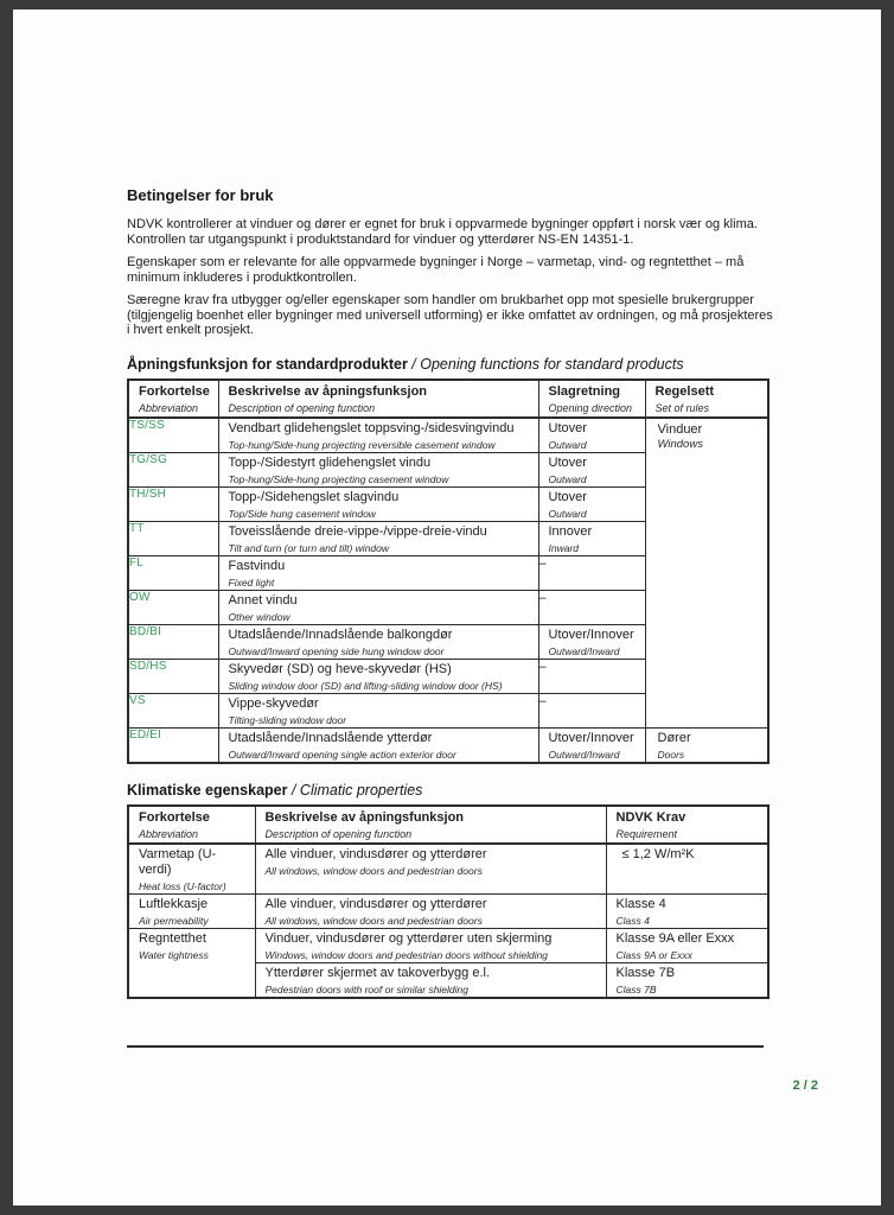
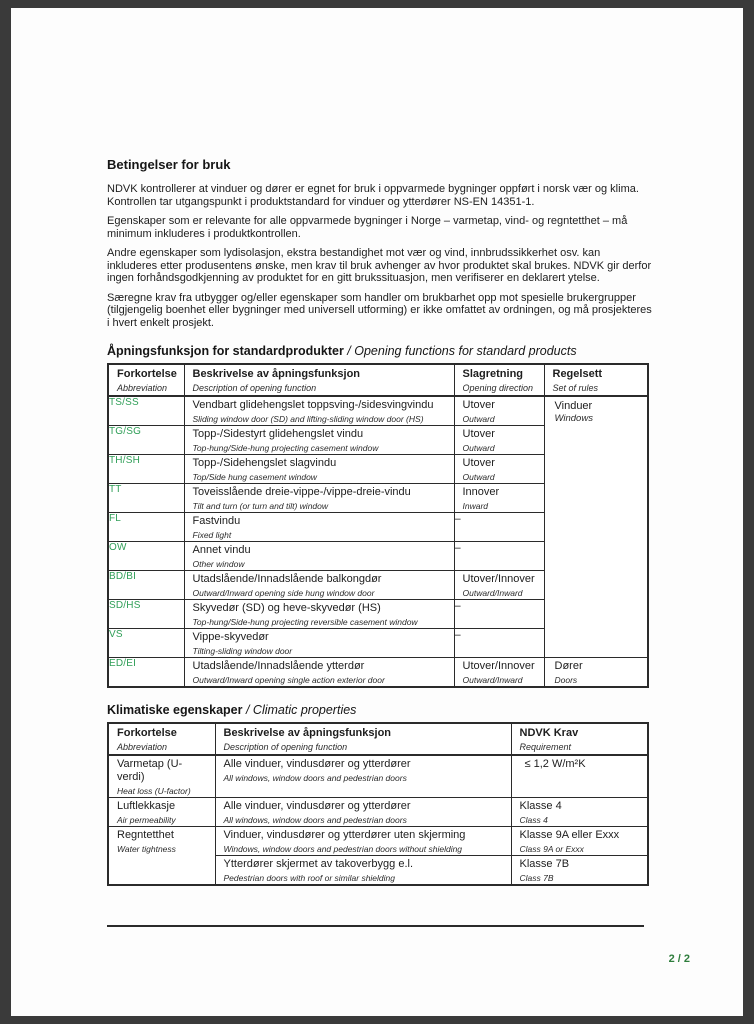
  Betingelser for bruk
  NDVK kontrollerer at vinduer og dører er egnet for bruk i oppvarmede bygninger oppført i norsk vær og klima. Kontrollen tar utgangspunkt i produktstandard for vinduer og ytterdører NS-EN 14351-1.
  Egenskaper som er relevante for alle oppvarmede bygninger i Norge – varmetap, vind- og regntetthet – må minimum inkluderes i produktkontrollen.
+ Andre egenskaper som lydisolasjon, ekstra bestandighet mot vær og vind, innbrudssikkerhet osv. kan inkluderes etter produsentens ønske, men krav til bruk avhenger av hvor produktet skal brukes. NDVK gir derfor ingen forhåndsgodkjenning av produktet for en gitt brukssituasjon, men verifiserer en deklarert ytelse.
  Særegne krav fra utbygger og/eller egenskaper som handler om brukbarhet opp mot spesielle brukergrupper (tilgjengelig boenhet eller bygninger med universell utforming) er ikke omfattet av ordningen, og må prosjekteres i hvert enkelt prosjekt.
  Åpningsfunksjon for standardprodukter / Opening functions for standard products
  ForkortelseAbbreviation	Beskrivelse av åpningsfunksjonDescription of opening function	SlagretningOpening direction	RegelsettSet of rules
- TS/SS	Vendbart glidehengslet toppsving-/sidesvingvinduTop-hung/Side-hung projecting reversible casement window	UtoverOutward	VinduerWindows
+ TS/SS	Vendbart glidehengslet toppsving-/sidesvingvinduSliding window door (SD) and lifting-sliding window door (HS)	UtoverOutward	VinduerWindows
  TG/SG	Topp-/Sidestyrt glidehengslet vinduTop-hung/Side-hung projecting casement window	UtoverOutward
  TH/SH	Topp-/Sidehengslet slagvinduTop/Side hung casement window	UtoverOutward
  TT	Toveisslående dreie-vippe-/vippe-dreie-vinduTilt and turn (or turn and tilt) window	InnoverInward
  FL	FastvinduFixed light	–
  OW	Annet vinduOther window	–
  BD/BI	Utadslående/Innadslående balkongdørOutward/Inward opening side hung window door	Utover/InnoverOutward/Inward
- SD/HS	Skyvedør (SD) og heve-skyvedør (HS)Sliding window door (SD) and lifting-sliding window door (HS)	–
+ SD/HS	Skyvedør (SD) og heve-skyvedør (HS)Top-hung/Side-hung projecting reversible casement window	–
  VS	Vippe-skyvedørTilting-sliding window door	–
  ED/EI	Utadslående/Innadslående ytterdørOutward/Inward opening single action exterior door	Utover/InnoverOutward/Inward	DørerDoors
  Klimatiske egenskaper / Climatic properties
  ForkortelseAbbreviation	Beskrivelse av åpningsfunksjonDescription of opening function	NDVK KravRequirement
  Varmetap (U-verdi)Heat loss (U-factor)	Alle vinduer, vindusdører og ytterdørerAll windows, window doors and pedestrian doors	≤ 1,2 W/m²K
  LuftlekkasjeAir permeability	Alle vinduer, vindusdører og ytterdørerAll windows, window doors and pedestrian doors	Klasse 4Class 4
  RegntetthetWater tightness	Vinduer, vindusdører og ytterdører uten skjermingWindows, window doors and pedestrian doors without shielding	Klasse 9A eller ExxxClass 9A or Exxx
  Ytterdører skjermet av takoverbygg e.l.Pedestrian doors with roof or similar shielding	Klasse 7BClass 7B
  2 / 2
